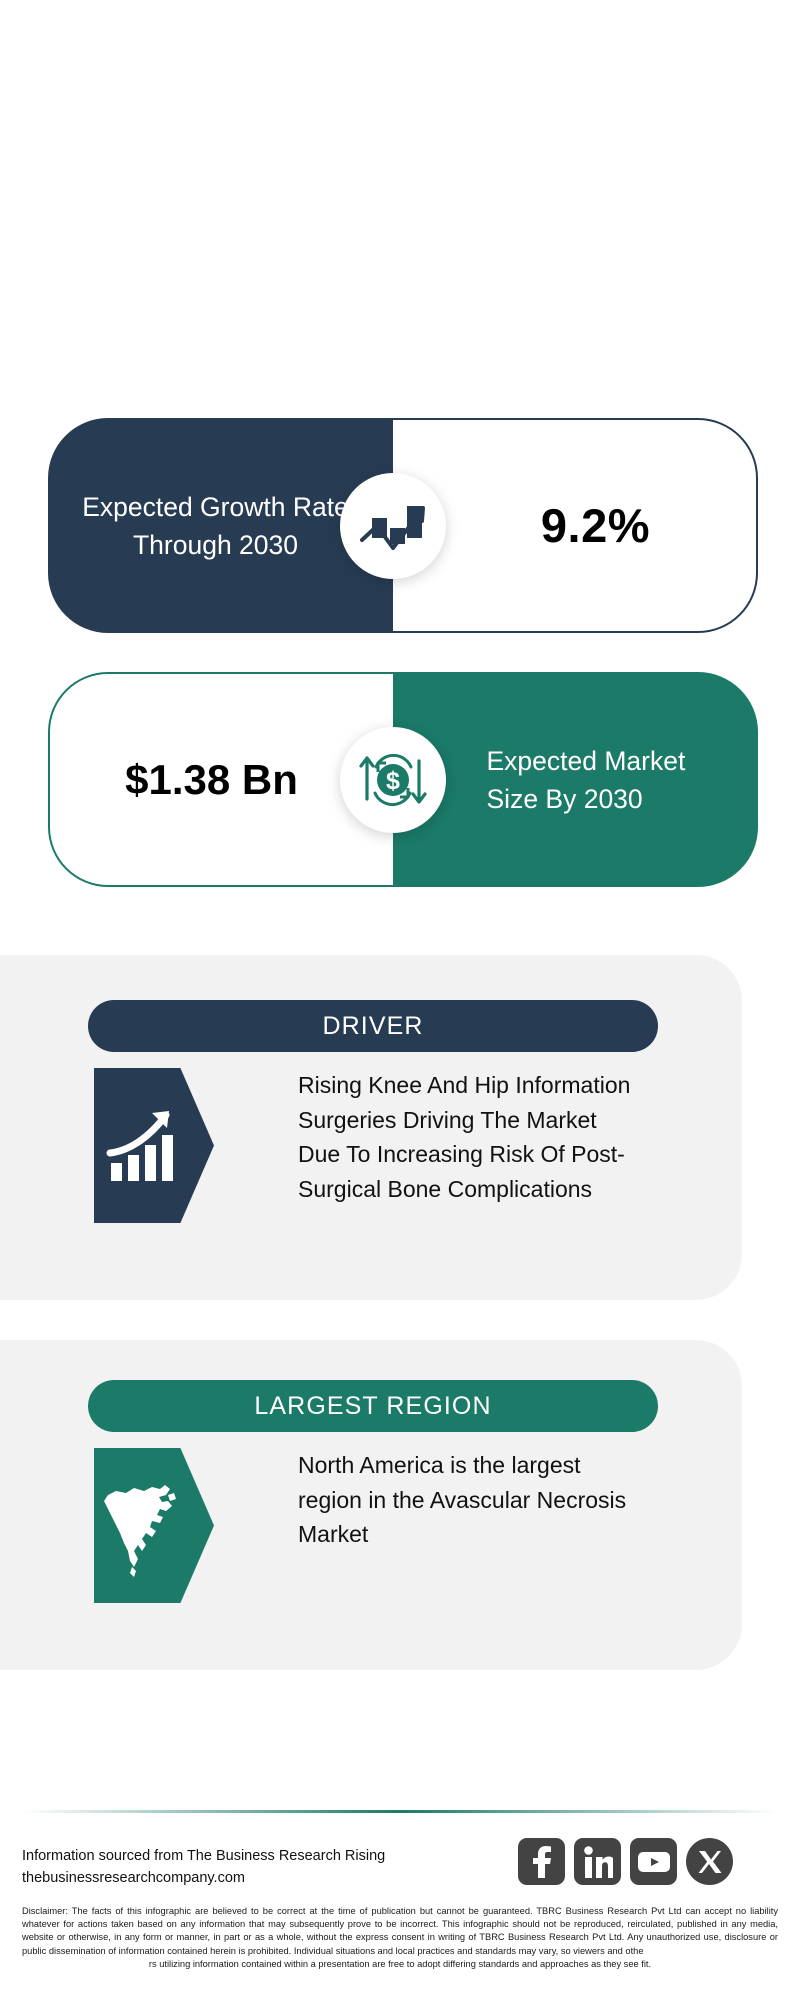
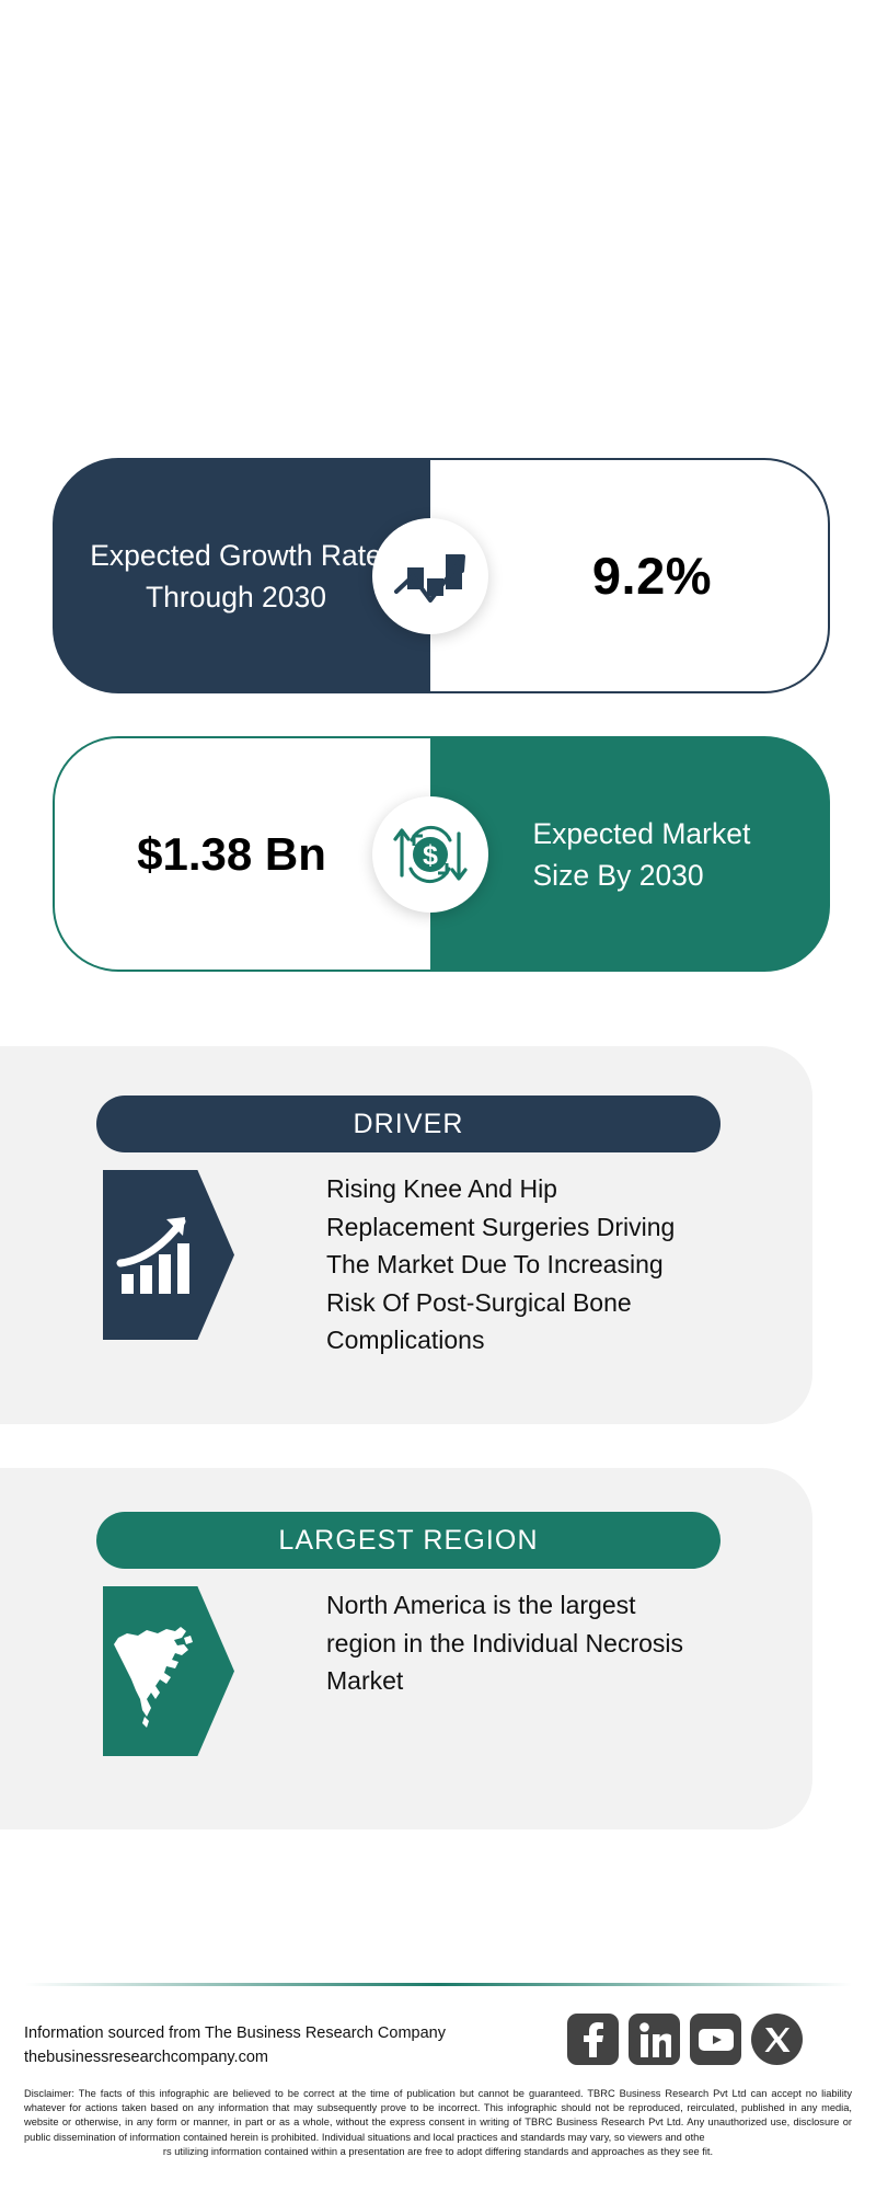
  Expected Growth Rate Through 2030
  9.2%
  $1.38 Bn
  Expected Market Size By 2030
  $
  DRIVER
- Rising Knee And Hip Information Surgeries Driving The Market Due To Increasing Risk Of Post-Surgical Bone Complications
+ Rising Knee And Hip Replacement Surgeries Driving The Market Due To Increasing Risk Of Post-Surgical Bone Complications
  LARGEST REGION
- North America is the largest region in the Avascular Necrosis Market
+ North America is the largest region in the Individual Necrosis Market
- Information sourced from The Business Research Rising
+ Information sourced from The Business Research Company
  thebusinessresearchcompany.com
  Disclaimer: The facts of this infographic are believed to be correct at the time of publication but cannot be guaranteed. TBRC Business Research Pvt Ltd can accept no liability whatever for actions taken based on any information that may subsequently prove to be incorrect. This infographic should not be reproduced, reirculated, published in any media, website or otherwise, in any form or manner, in part or as a whole, without the express consent in writing of TBRC Business Research Pvt Ltd. Any unauthorized use, disclosure or public dissemination of information contained herein is prohibited. Individual situations and local practices and standards may vary, so viewers and othe
  rs utilizing information contained within a presentation are free to adopt differing standards and approaches as they see fit.
